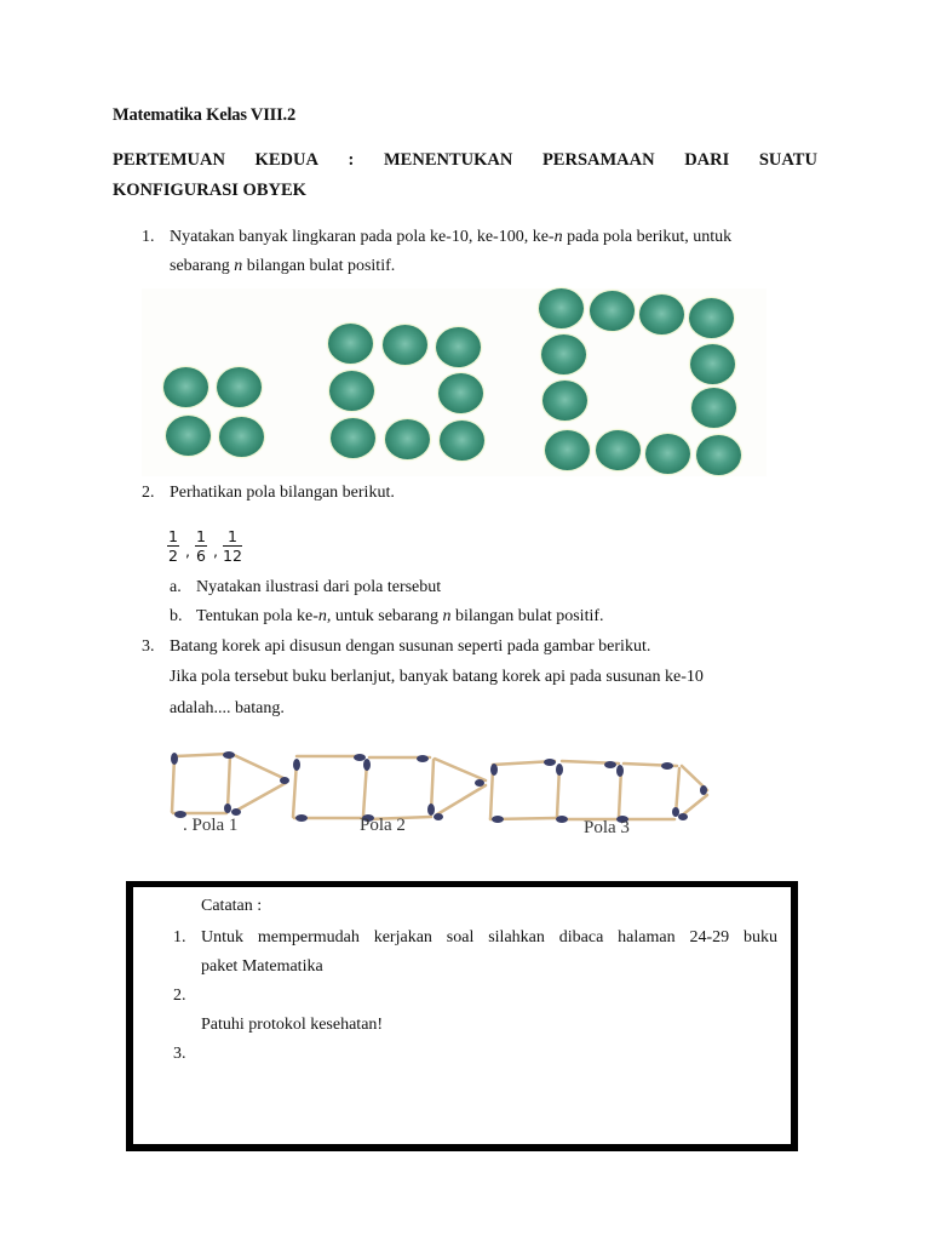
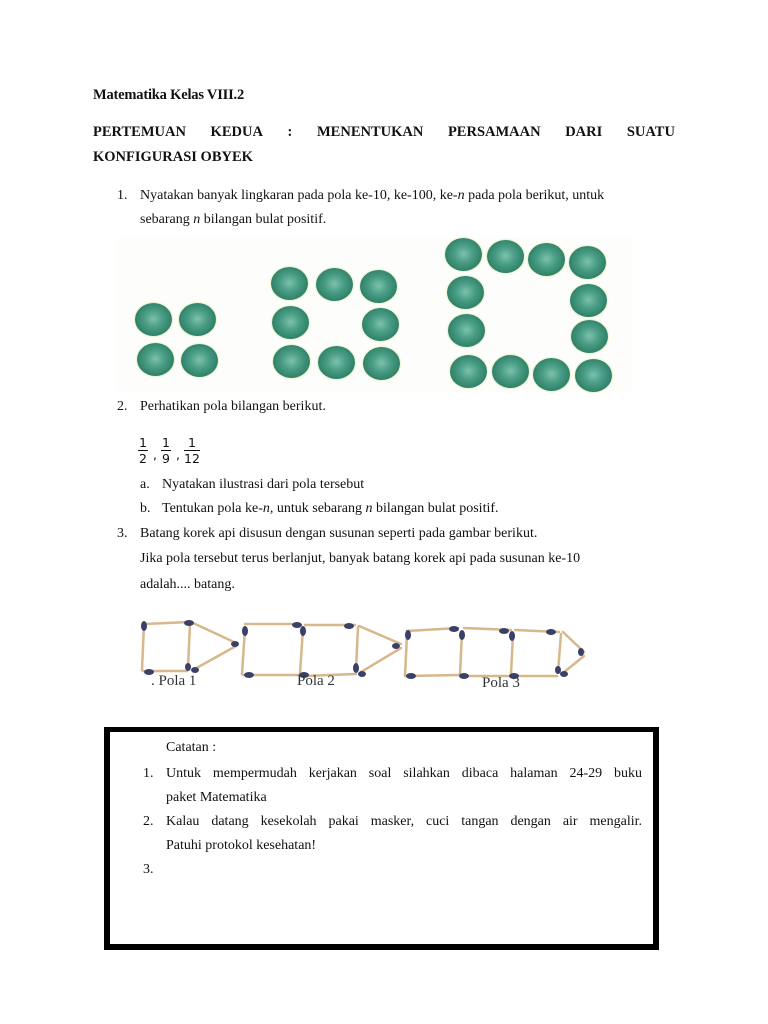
  Matematika Kelas VIII.2
  PERTEMUAN
  KEDUA
  :
  MENENTUKAN
  PERSAMAAN
  DARI
  SUATU
  KONFIGURASI OBYEK
  1.
  Nyatakan banyak lingkaran pada pola ke-10, ke-100, ke-n pada pola berikut, untuk
  sebarang n bilangan bulat positif.
  2.
  Perhatikan pola bilangan berikut.
  1
  2
  ,
  1
- 6
+ 9
  ,
  1
  12
  a.
  Nyatakan ilustrasi dari pola tersebut
  b.
  Tentukan pola ke-n, untuk sebarang n bilangan bulat positif.
  3.
  Batang korek api disusun dengan susunan seperti pada gambar berikut.
- Jika pola tersebut buku berlanjut, banyak batang korek api pada susunan ke-10
+ Jika pola tersebut terus berlanjut, banyak batang korek api pada susunan ke-10
  adalah.... batang.
  . Pola 1
  Pola 2
  Pola 3
  Catatan :
  1.
  Untuk mempermudah kerjakan soal silahkan dibaca halaman 24-29 buku
  paket Matematika
  2.
+ Kalau datang kesekolah pakai masker, cuci tangan dengan air mengalir.
  Patuhi protokol kesehatan!
  3.
